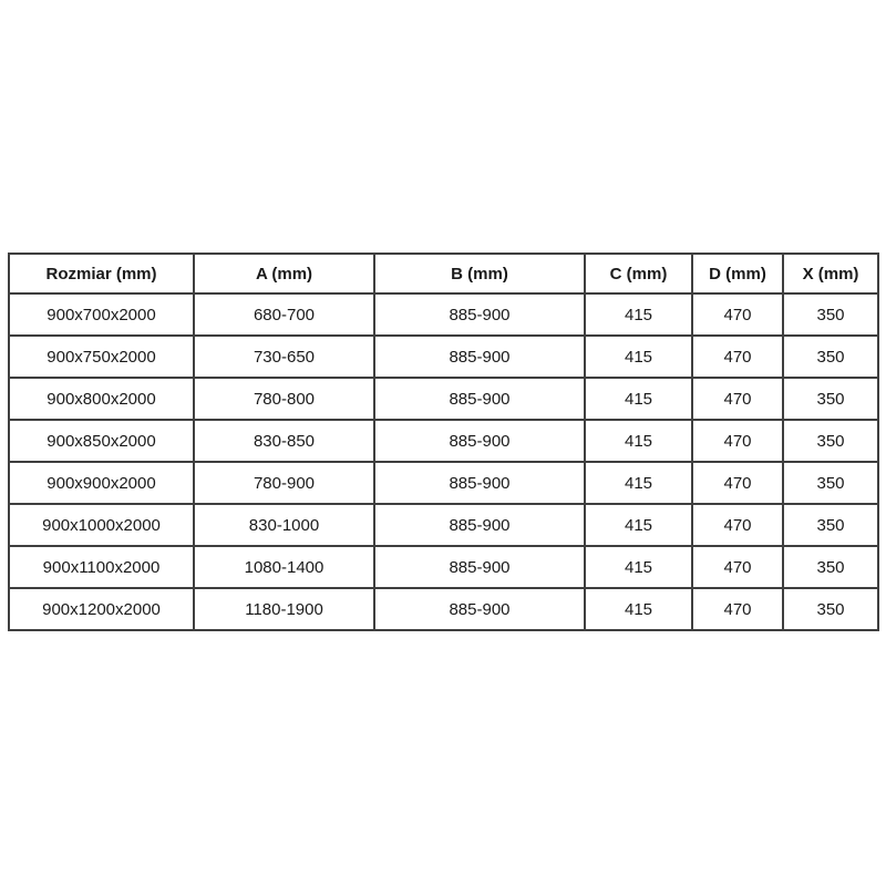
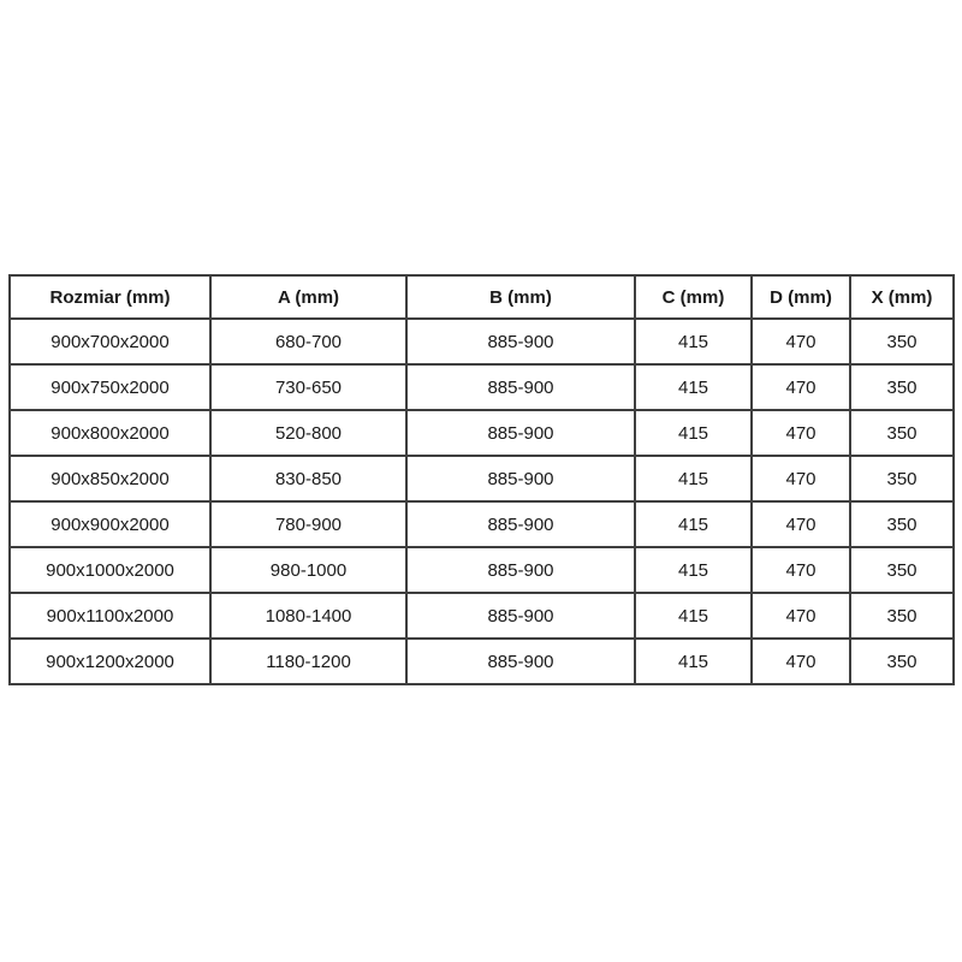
  Rozmiar (mm)	A (mm)	B (mm)	C (mm)	D (mm)	X (mm)
  900x700x2000	680-700	885-900	415	470	350
  900x750x2000	730-650	885-900	415	470	350
- 900x800x2000	780-800	885-900	415	470	350
+ 900x800x2000	520-800	885-900	415	470	350
  900x850x2000	830-850	885-900	415	470	350
  900x900x2000	780-900	885-900	415	470	350
- 900x1000x2000	830-1000	885-900	415	470	350
+ 900x1000x2000	980-1000	885-900	415	470	350
  900x1100x2000	1080-1400	885-900	415	470	350
- 900x1200x2000	1180-1900	885-900	415	470	350
+ 900x1200x2000	1180-1200	885-900	415	470	350
